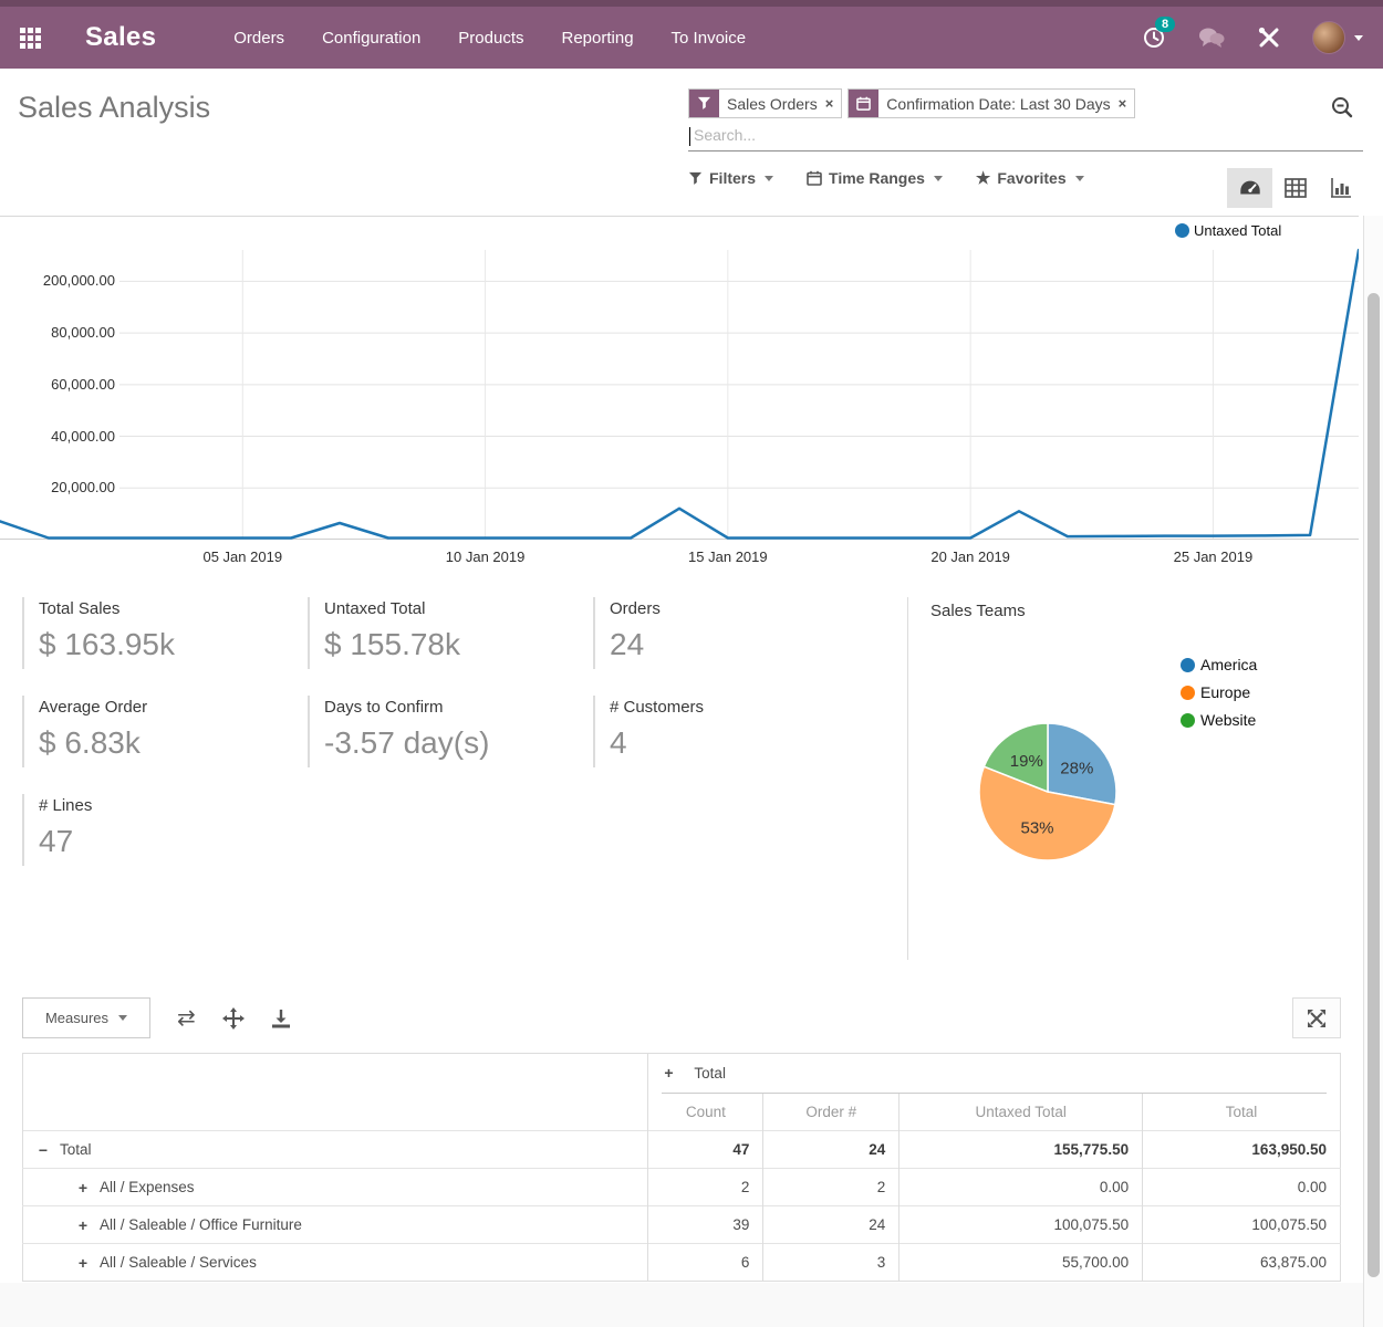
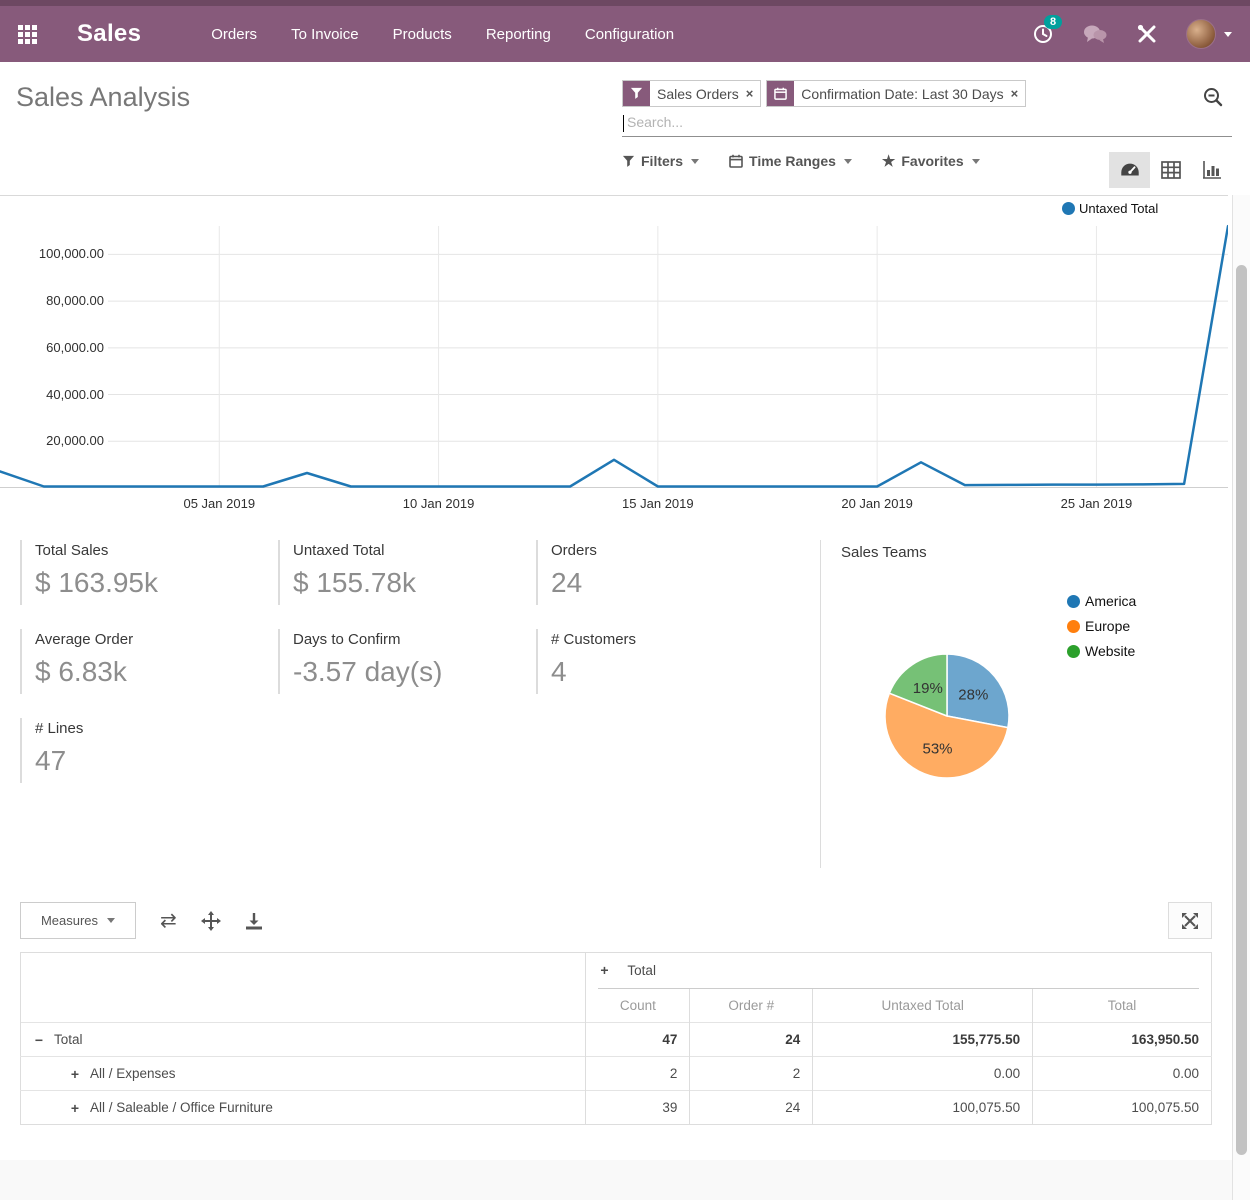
  Sales
  Orders
- Configuration
+ To Invoice
  Products
  Reporting
- To Invoice
+ Configuration
  8
  Sales Analysis
  Sales Orders
  ×
  Confirmation Date: Last 30 Days
  ×
  Search...
  Filters
  Time Ranges
  ★
  Favorites
  Untaxed Total
- 200,000.00
+ 100,000.00
  80,000.00
  60,000.00
  40,000.00
  20,000.00
  05 Jan 2019
  10 Jan 2019
  15 Jan 2019
  20 Jan 2019
  25 Jan 2019
  Total Sales
  $ 163.95k
  Untaxed Total
  $ 155.78k
  Orders
  24
  Average Order
  $ 6.83k
  Days to Confirm
  -3.57 day(s)
  # Customers
  4
  # Lines
  47
  Sales Teams
  28%
  53%
  19%
  America
  Europe
  Website
  Measures
  ⇄
  	+ Total
  	Count	Order #	Untaxed Total	Total
  − Total	47	24	155,775.50	163,950.50
  + All / Expenses	2	2	0.00	0.00
  + All / Saleable / Office Furniture	39	24	100,075.50	100,075.50
- + All / Saleable / Services	6	3	55,700.00	63,875.00
